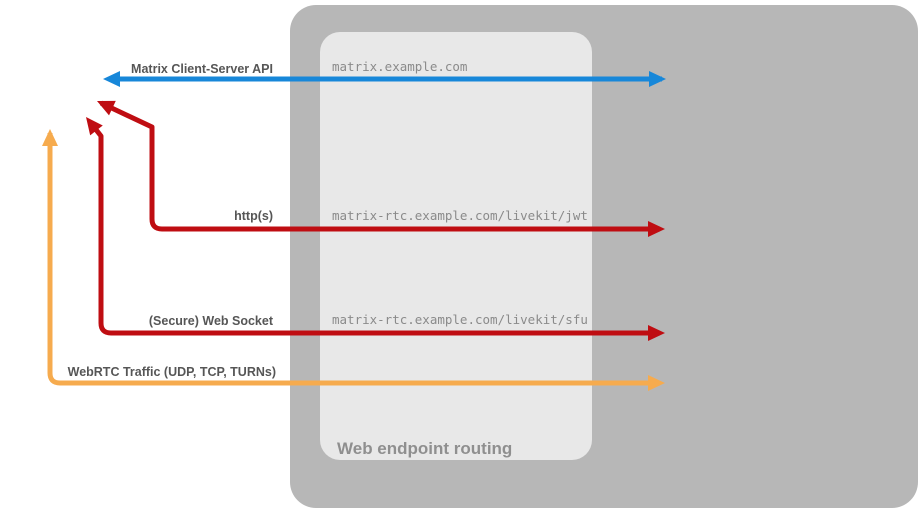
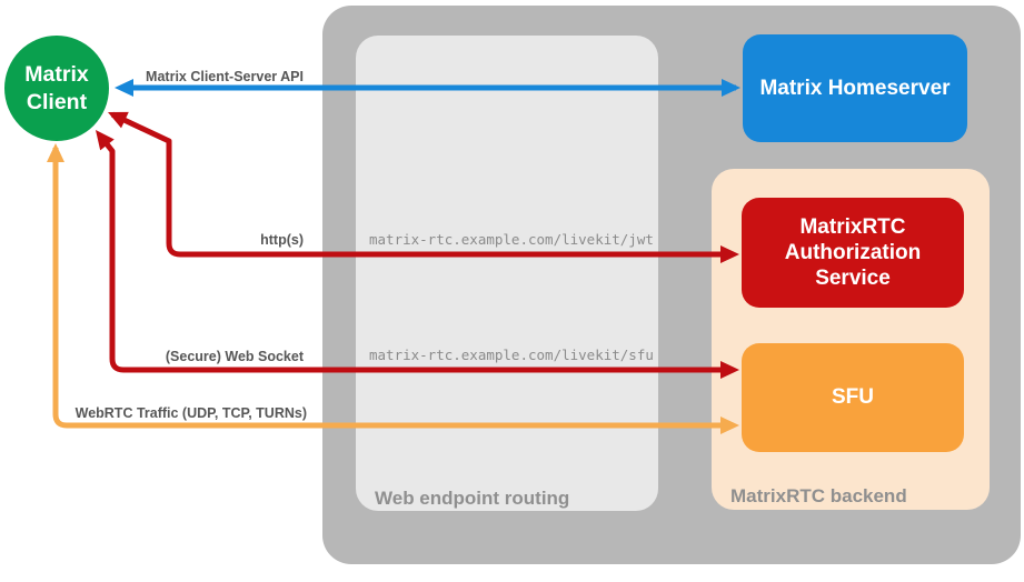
- matrix.example.com
  matrix-rtc.example.com/livekit/jwt
  matrix-rtc.example.com/livekit/sfu
  Web endpoint routing
+ MatrixRTC Authorization Service
+ SFU
+ MatrixRTC backend
+ Matrix Homeserver
+ Matrix Client
  Matrix Client-Server API
  http(s)
  (Secure) Web Socket
  WebRTC Traffic (UDP, TCP, TURNs)
